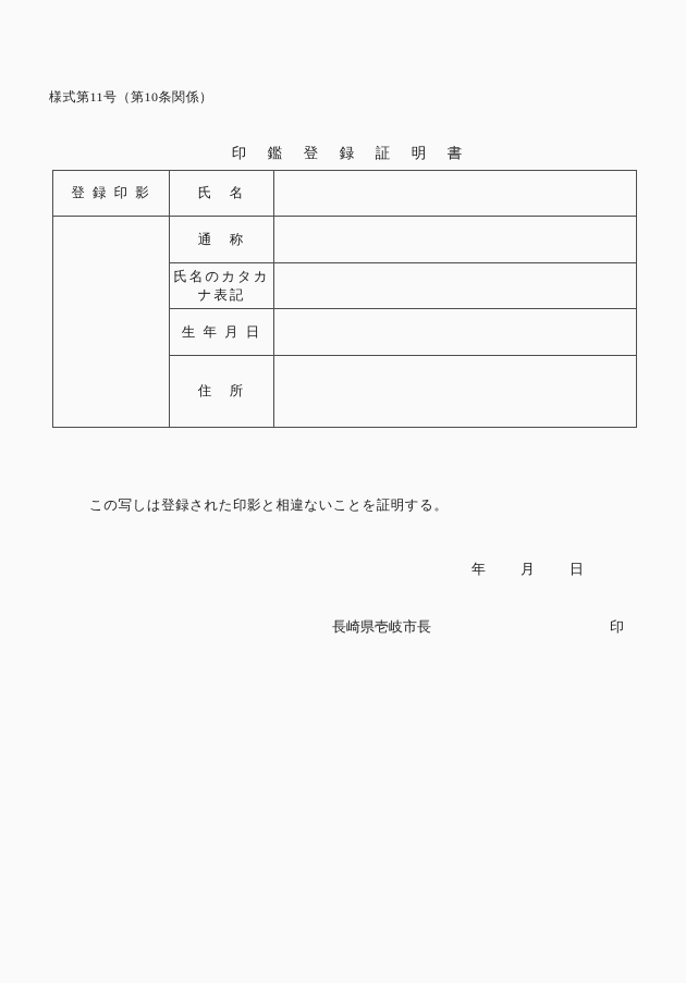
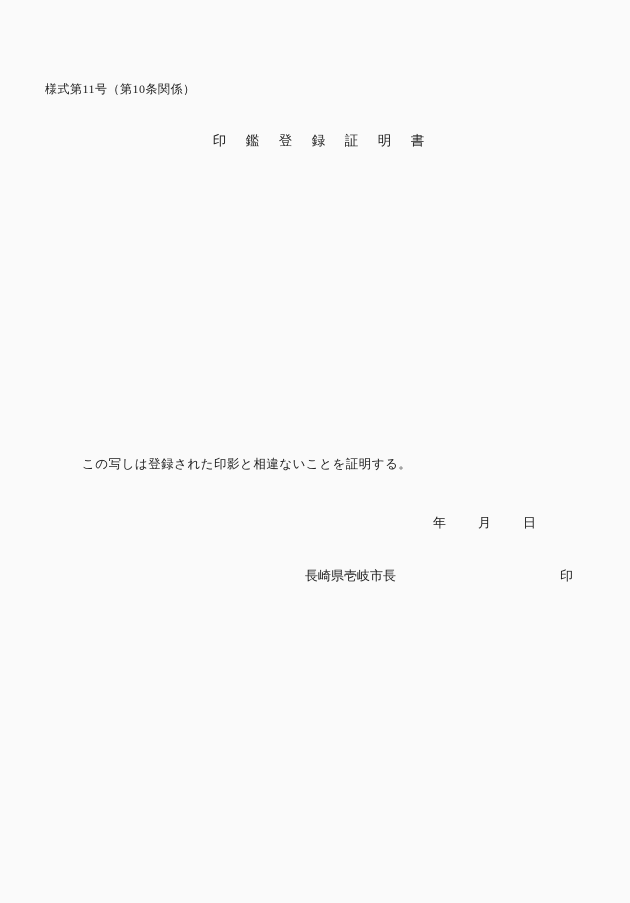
  様式第11号（第10条関係）
  印 鑑 登 録 証 明 書
- 登 録 印 影	氏 名
- 	通 称
- 氏名のカタカナ表記
- 生 年 月 日
- 住 所
  この写しは登録された印影と相違ないことを証明する。
  年 月 日
  長崎県壱岐市長
  印
